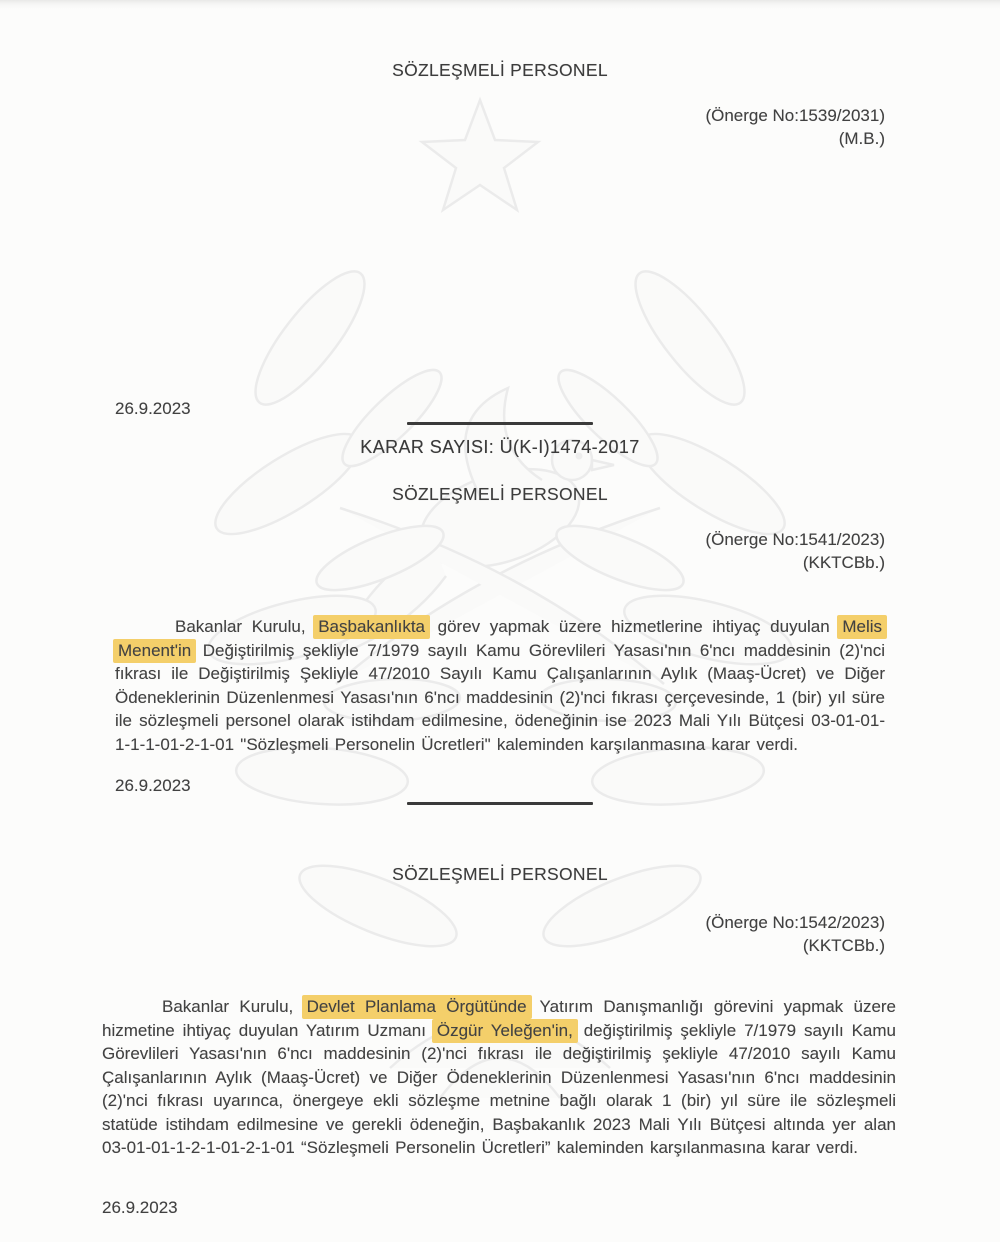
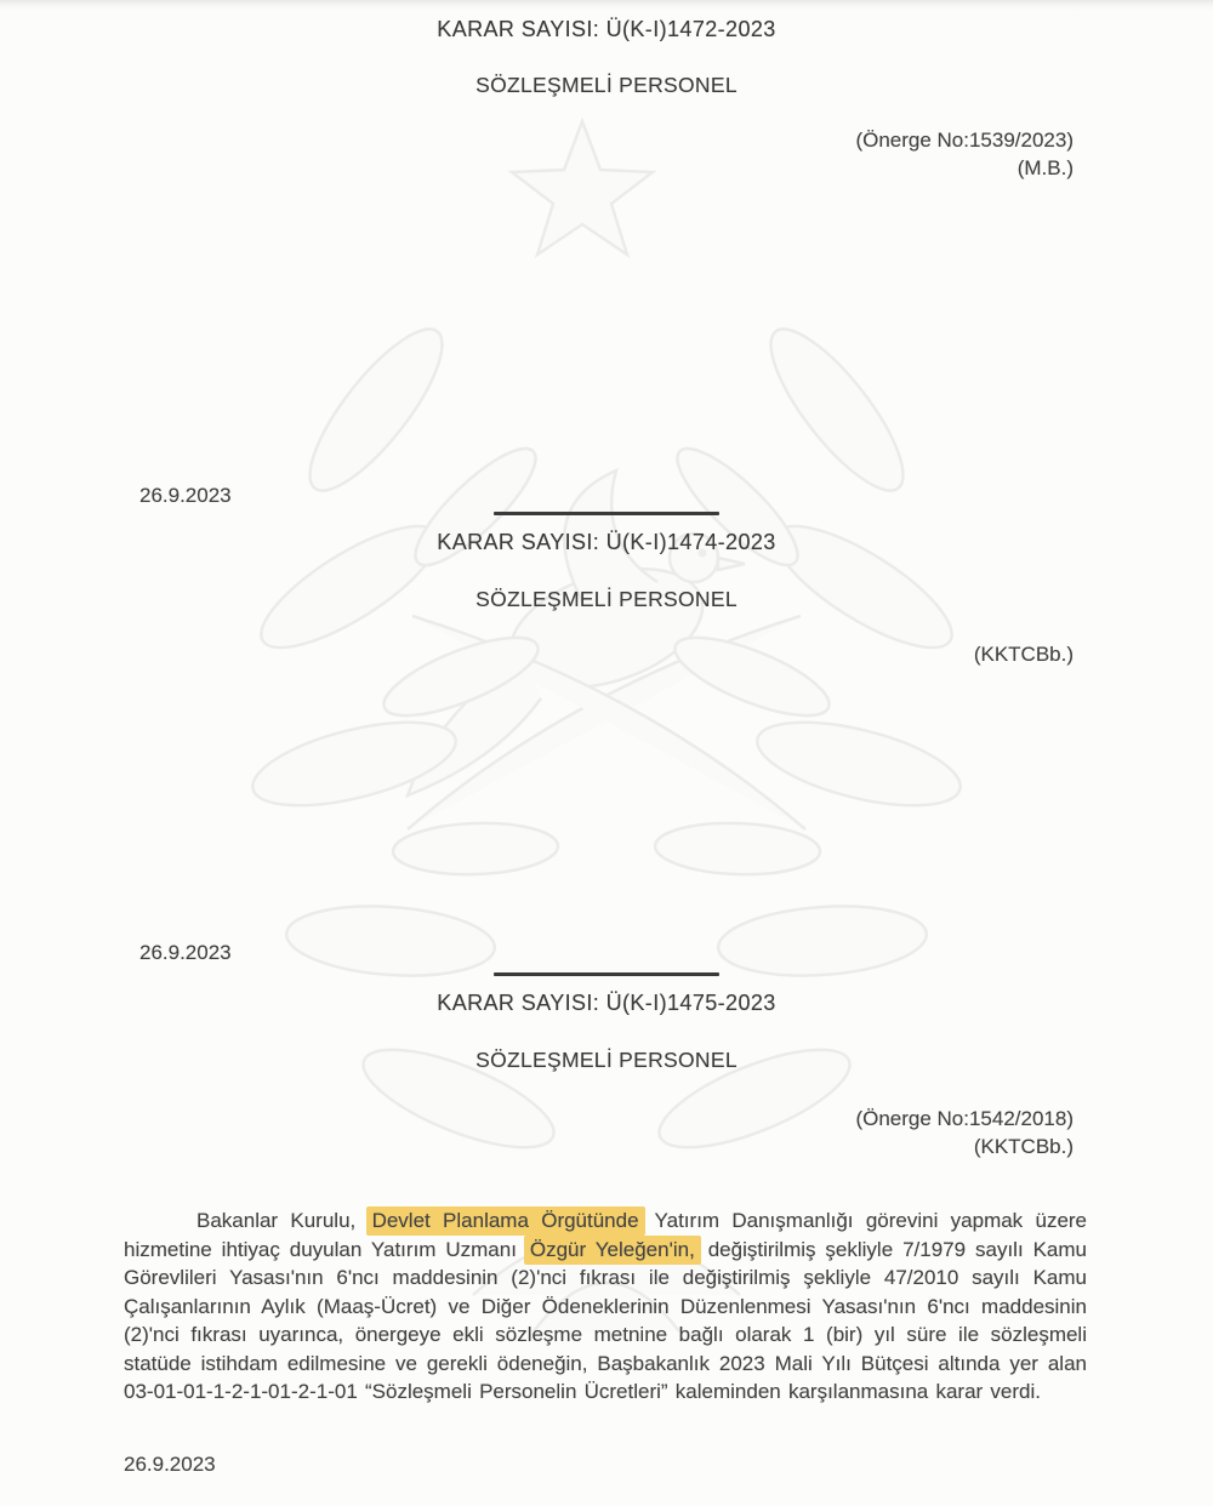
+ KARAR SAYISI: Ü(K-I)1472-2023
  SÖZLEŞMELİ PERSONEL
- (Önerge No:1539/2031)
+ (Önerge No:1539/2023)
  (M.B.)
  26.9.2023
- KARAR SAYISI: Ü(K-I)1474-2017
+ KARAR SAYISI: Ü(K-I)1474-2023
  SÖZLEŞMELİ PERSONEL
- (Önerge No:1541/2023)
  (KKTCBb.)
- Bakanlar Kurulu, Başbakanlıkta görev yapmak üzere hizmetlerine ihtiyaç duyulan Melis Menent'in Değiştirilmiş şekliyle 7/1979 sayılı Kamu Görevlileri Yasası'nın 6'ncı maddesinin (2)'nci fıkrası ile Değiştirilmiş Şekliyle 47/2010 Sayılı Kamu Çalışanlarının Aylık (Maaş-Ücret) ve Diğer Ödeneklerinin Düzenlenmesi Yasası'nın 6'ncı maddesinin (2)'nci fıkrası çerçevesinde, 1 (bir) yıl süre ile sözleşmeli personel olarak istihdam edilmesine, ödeneğinin ise 2023 Mali Yılı Bütçesi 03-01-01-1-1-1-01-2-1-01 "Sözleşmeli Personelin Ücretleri" kaleminden karşılanmasına karar verdi.
  26.9.2023
+ KARAR SAYISI: Ü(K-I)1475-2023
  SÖZLEŞMELİ PERSONEL
- (Önerge No:1542/2023)
+ (Önerge No:1542/2018)
  (KKTCBb.)
  Bakanlar Kurulu, Devlet Planlama Örgütünde Yatırım Danışmanlığı görevini yapmak üzere hizmetine ihtiyaç duyulan Yatırım Uzmanı Özgür Yeleğen'in, değiştirilmiş şekliyle 7/1979 sayılı Kamu Görevlileri Yasası'nın 6'ncı maddesinin (2)'nci fıkrası ile değiştirilmiş şekliyle 47/2010 sayılı Kamu Çalışanlarının Aylık (Maaş-Ücret) ve Diğer Ödeneklerinin Düzenlenmesi Yasası'nın 6'ncı maddesinin (2)'nci fıkrası uyarınca, önergeye ekli sözleşme metnine bağlı olarak 1 (bir) yıl süre ile sözleşmeli statüde istihdam edilmesine ve gerekli ödeneğin, Başbakanlık 2023 Mali Yılı Bütçesi altında yer alan 03-01-01-1-2-1-01-2-1-01 “Sözleşmeli Personelin Ücretleri” kaleminden karşılanmasına karar verdi.
  26.9.2023
